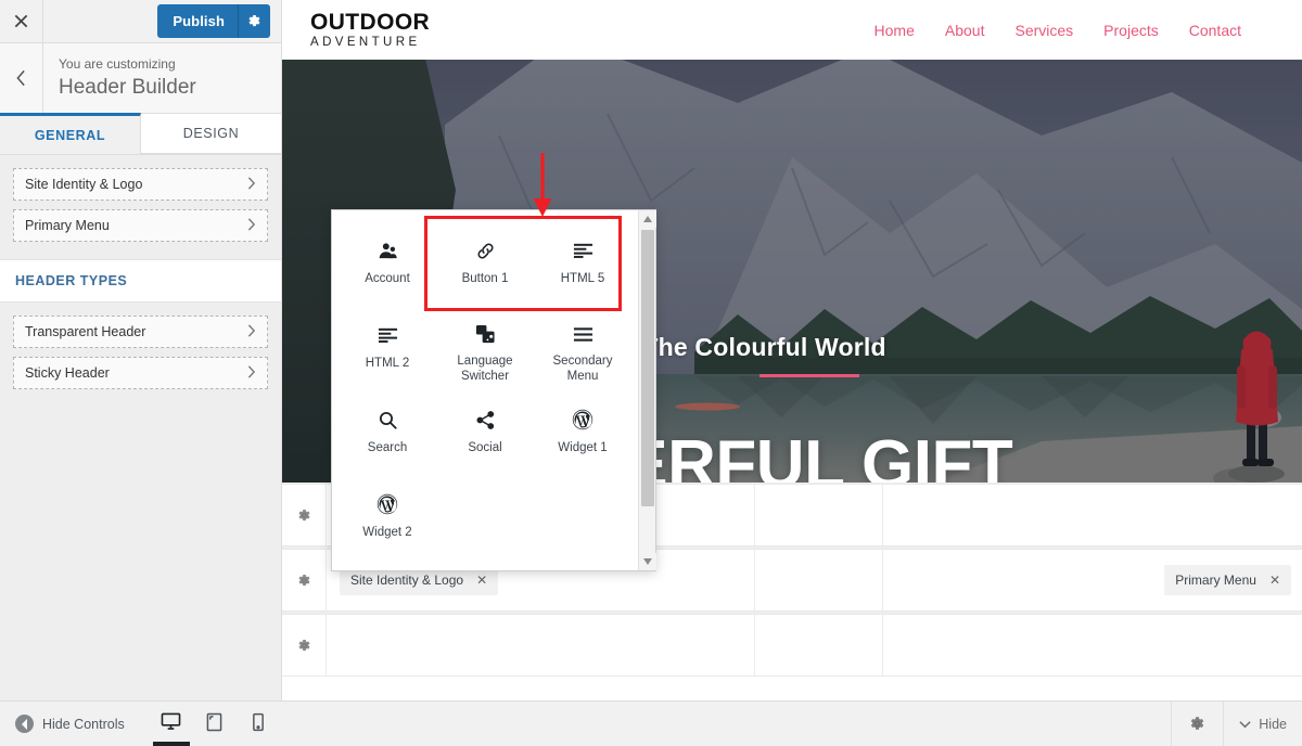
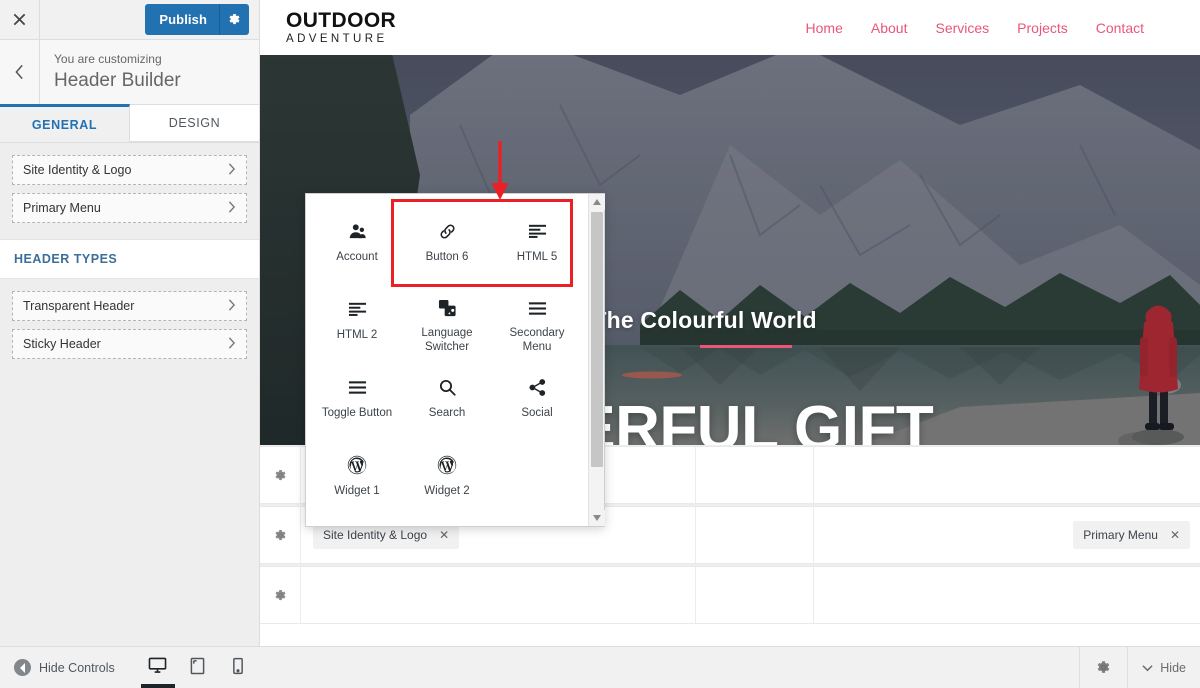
  OUTDOOR
  ADVENTURE
  Home
  About
  Services
  Projects
  Contact
  Site Identity & Logo
  ✕
  Primary Menu
  ✕
  Hide
  Publish
  You are customizing
  Header Builder
  GENERAL
  DESIGN
  Site Identity & Logo
  Primary Menu
  HEADER TYPES
  Transparent Header
  Sticky Header
  Hide Controls
  Account
- Button 1
+ Button 6
  HTML 5
  HTML 2
  Language Switcher
  Secondary Menu
+ Toggle Button
  Search
  Social
  Widget 1
  Widget 2
